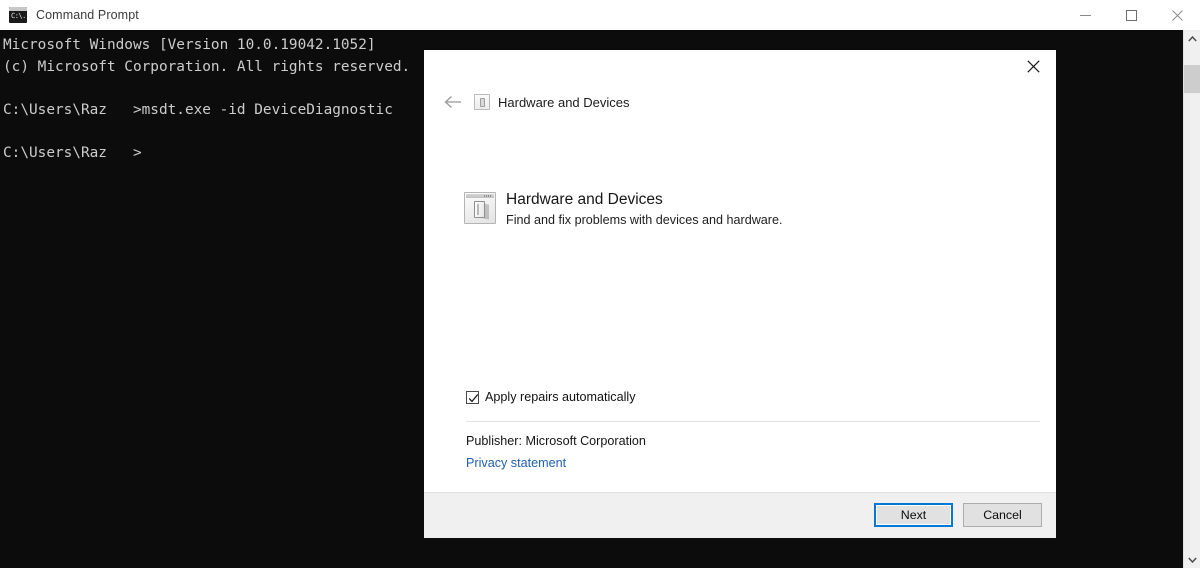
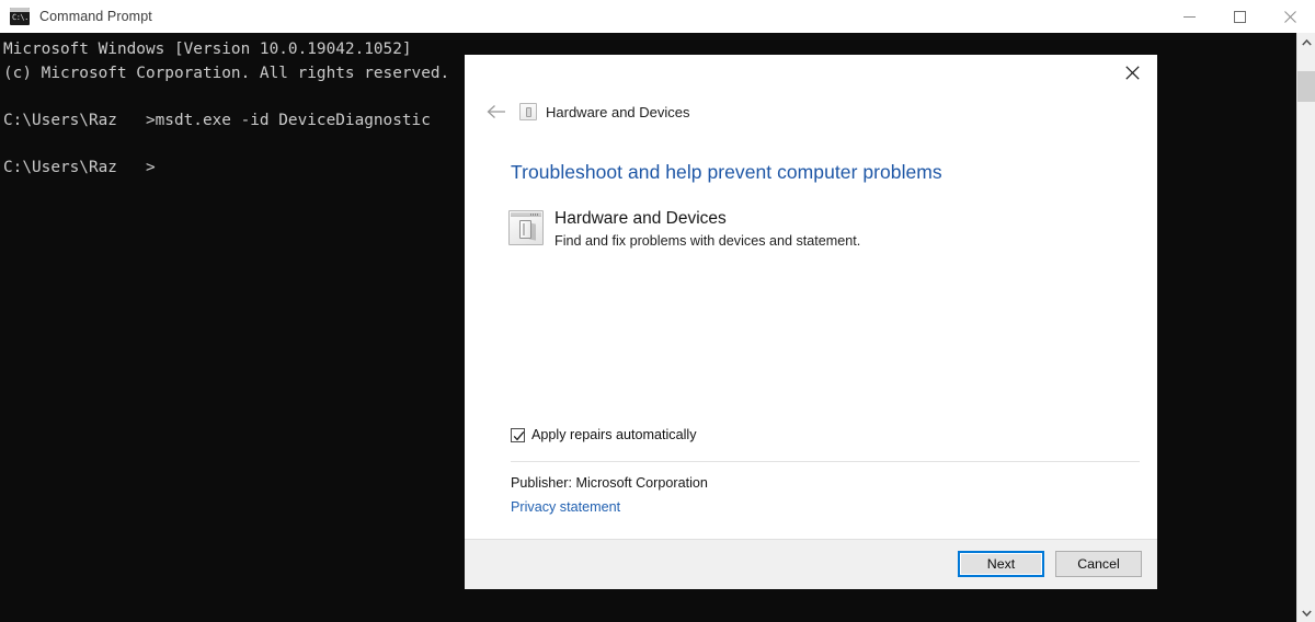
  Command Prompt
  Microsoft Windows [Version 10.0.19042.1052]
  (c) Microsoft Corporation. All rights reserved.
  C:\Users\Raz >msdt.exe -id DeviceDiagnostic
  C:\Users\Raz >
  Hardware and Devices
+ Troubleshoot and help prevent computer problems
  Hardware and Devices
- Find and fix problems with devices and hardware.
+ Find and fix problems with devices and statement.
  Apply repairs automatically
  Publisher: Microsoft Corporation
  Privacy statement
  Next
  Cancel
